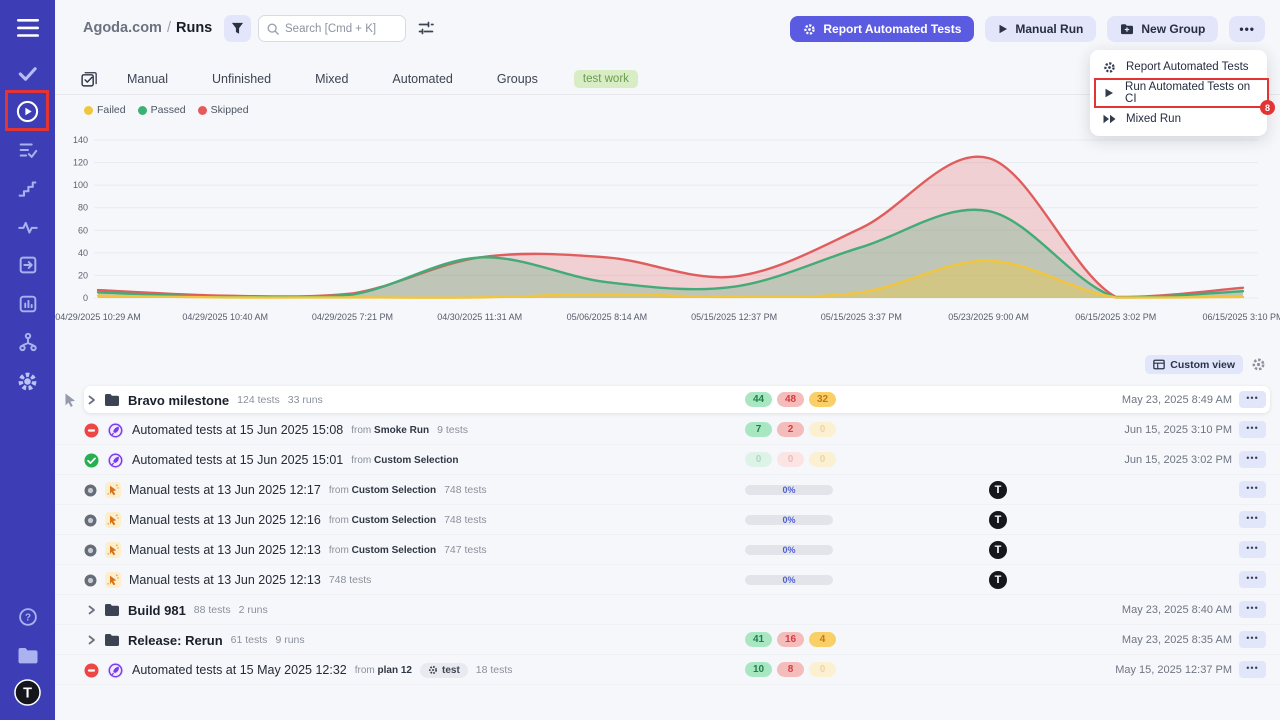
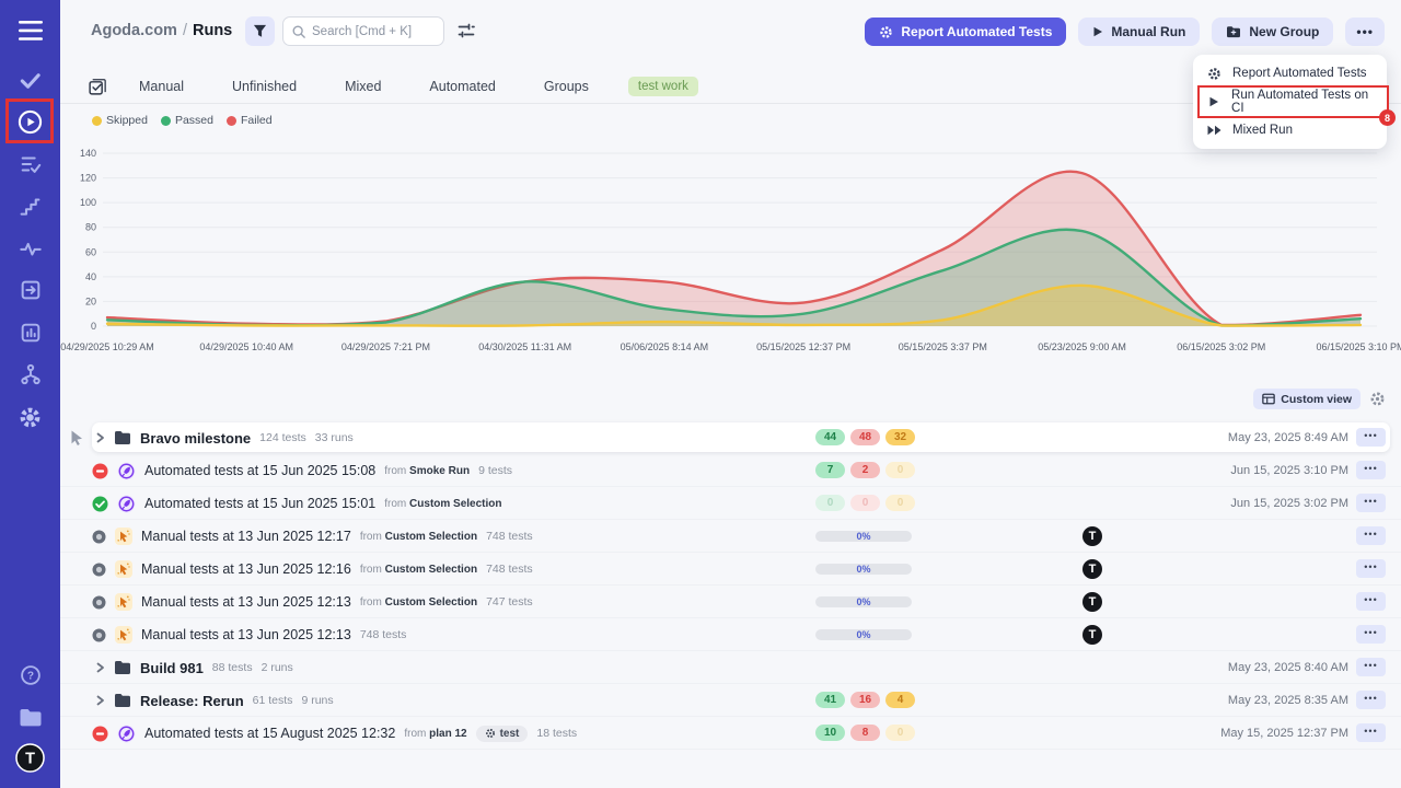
  ?
  T
  Agoda.com / Runs
  Search [Cmd + K]
  Report Automated Tests
  Manual Run
  New Group
  •••
  Report Automated Tests
  Run Automated Tests on CI
  8
  Mixed Run
  Manual
  Unfinished
  Mixed
  Automated
  Groups
  test work
- Failed
+ Skipped
  Passed
- Skipped
+ Failed
  140
  120
  100
  80
  60
  40
  20
  0
  04/29/2025 10:29 AM
  04/29/2025 10:40 AM
  04/29/2025 7:21 PM
  04/30/2025 11:31 AM
  05/06/2025 8:14 AM
  05/15/2025 12:37 PM
  05/15/2025 3:37 PM
  05/23/2025 9:00 AM
  06/15/2025 3:02 PM
  06/15/2025 3:10 P
  Custom view
  Bravo milestone
  124 tests
  33 runs
  44
  48
  32
  May 23, 2025 8:49 AM
  •••
  Automated tests at 15 Jun 2025 15:08
  from Smoke Run
  9 tests
  7
  2
  0
  Jun 15, 2025 3:10 PM
  •••
  Automated tests at 15 Jun 2025 15:01
  from Custom Selection
  0
  0
  0
  Jun 15, 2025 3:02 PM
  •••
  Manual tests at 13 Jun 2025 12:17
  from Custom Selection
  748 tests
  0%
  T
  •••
  Manual tests at 13 Jun 2025 12:16
  from Custom Selection
  748 tests
  0%
  T
  •••
  Manual tests at 13 Jun 2025 12:13
  from Custom Selection
  747 tests
  0%
  T
  •••
  Manual tests at 13 Jun 2025 12:13
  748 tests
  0%
  T
  •••
  Build 981
  88 tests
  2 runs
  May 23, 2025 8:40 AM
  •••
  Release: Rerun
  61 tests
  9 runs
  41
  16
  4
  May 23, 2025 8:35 AM
  •••
- Automated tests at 15 May 2025 12:32
+ Automated tests at 15 August 2025 12:32
  from plan 12
  test
  18 tests
  10
  8
  0
  May 15, 2025 12:37 PM
  •••
